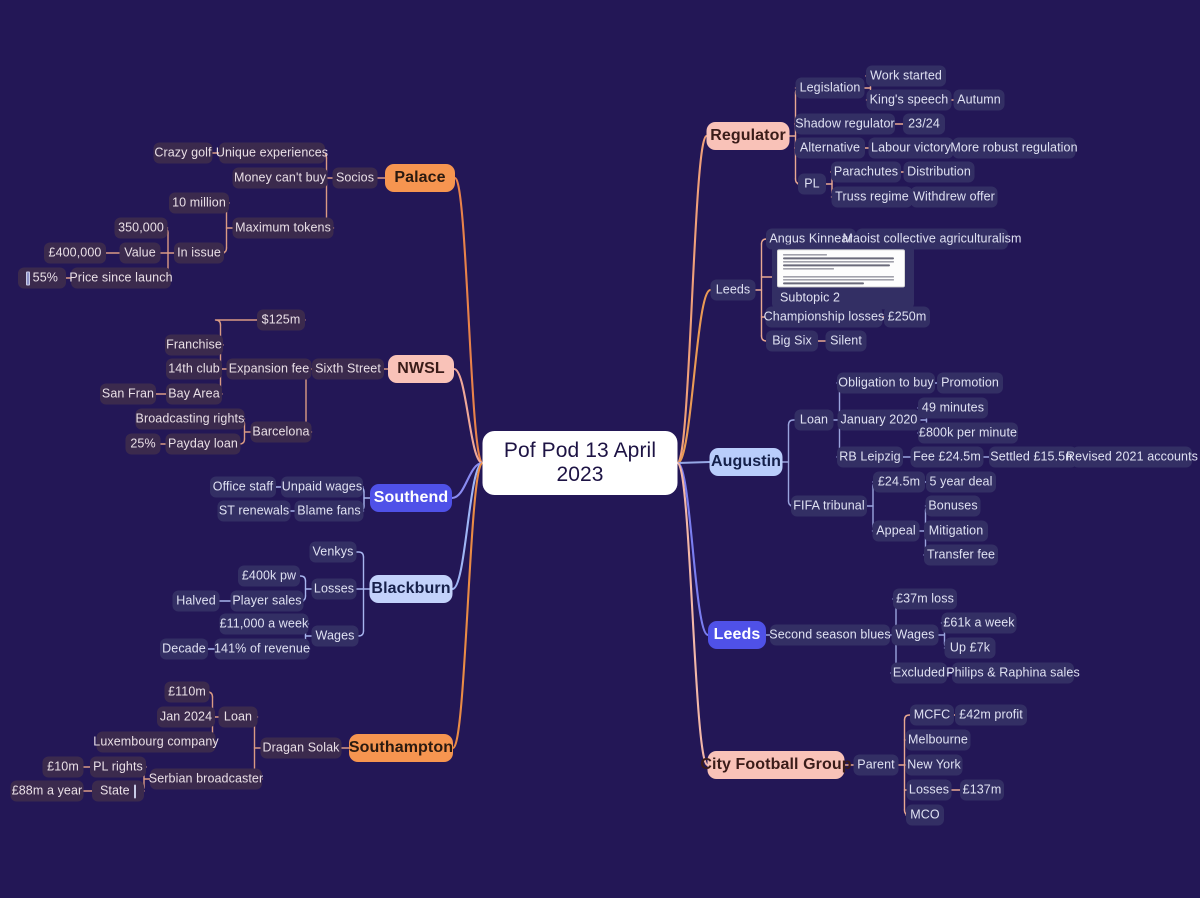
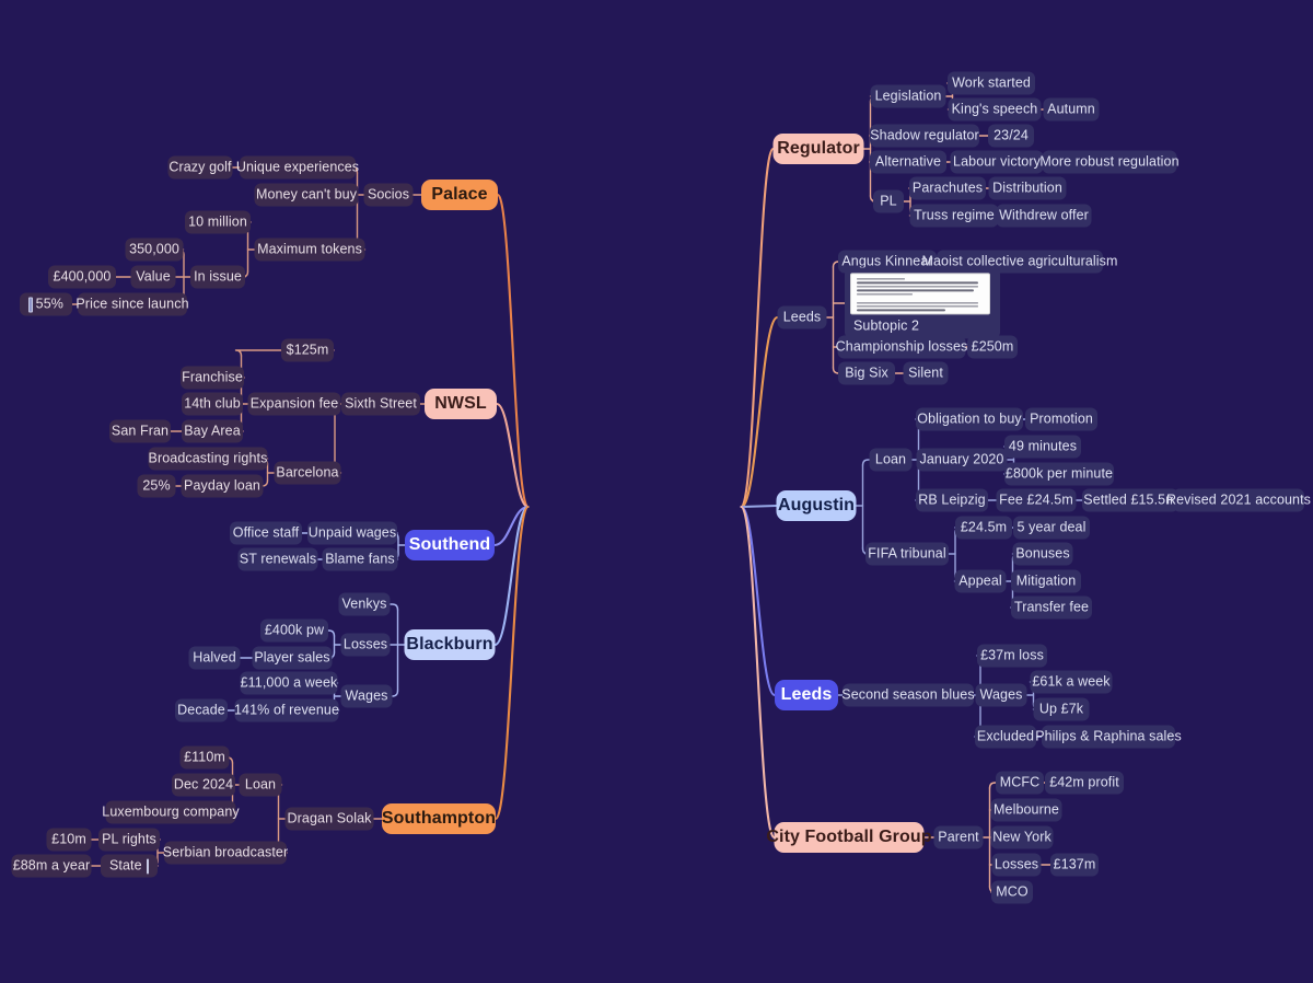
- Pof Pod 13 April 2023
  Regulator
  Legislation
  Work started
  King's speech
  Autumn
  Shadow regulator
  23/24
  Alternative
  Labour victory
  More robust regulation
  PL
  Parachutes
  Distribution
  Truss regime
  Withdrew offer
  Leeds
  Angus Kinnear
  Maoist collective agriculturalism
  Subtopic 2
  Championship losses
  £250m
  Big Six
  Silent
  Augustin
  Loan
  Obligation to buy
  Promotion
  January 2020
  49 minutes
  £800k per minute
  RB Leipzig
  Fee £24.5m
  Settled £15.5m
  Revised 2021 accounts
  FIFA tribunal
  £24.5m
  5 year deal
  Appeal
  Bonuses
  Mitigation
  Transfer fee
  Leeds
  Second season blues
  £37m loss
  Wages
  £61k a week
  Up £7k
  Excluded
  Philips & Raphina sales
  City Football Group
  Parent
  MCFC
  £42m profit
  Melbourne
  New York
  Losses
  £137m
  MCO
  Palace
  Socios
  Unique experiences
  Crazy golf
  Money can't buy
  Maximum tokens
  10 million
  In issue
  350,000
  Value
  £400,000
  Price since launch
  55%
  NWSL
  Sixth Street
  Expansion fee
  $125m
  Franchise
  14th club
  Bay Area
  San Fran
  Barcelona
  Broadcasting rights
  Payday loan
  25%
  Southend
  Unpaid wages
  Office staff
  Blame fans
  ST renewals
  Blackburn
  Venkys
  Losses
  £400k pw
  Player sales
  Halved
  Wages
  £11,000 a week
  141% of revenue
  Decade
  Southampton
  Dragan Solak
  Loan
  £110m
- Jan 2024
+ Dec 2024
  Luxembourg company
  Serbian broadcaster
  PL rights
  £10m
  State
  £88m a year
